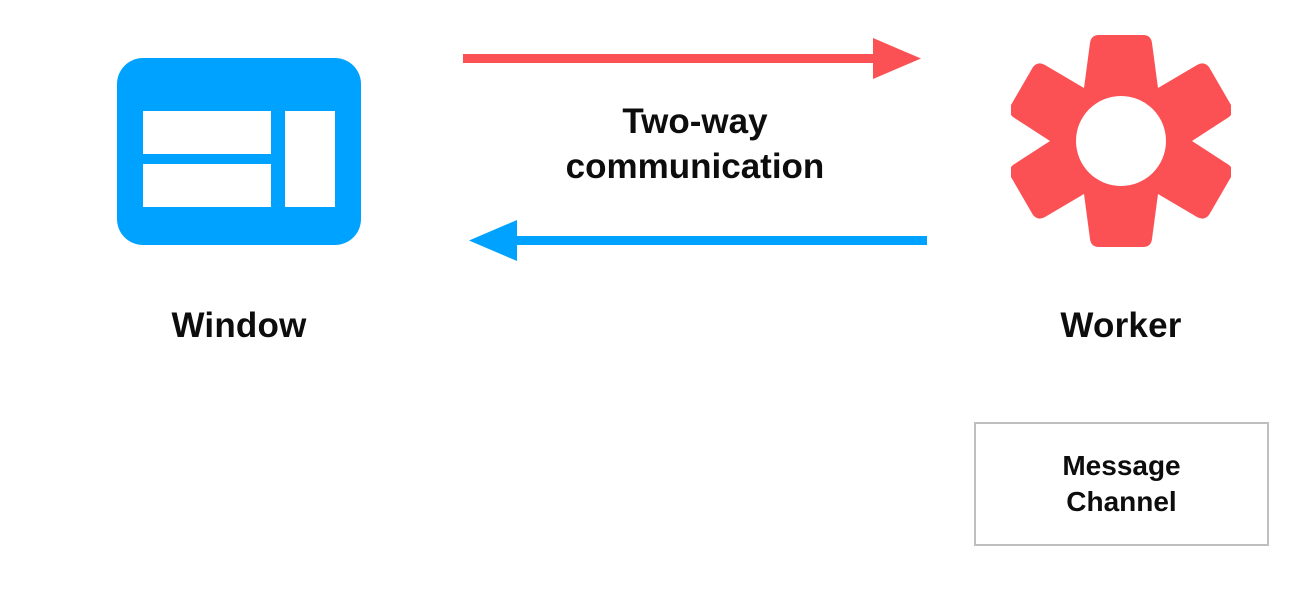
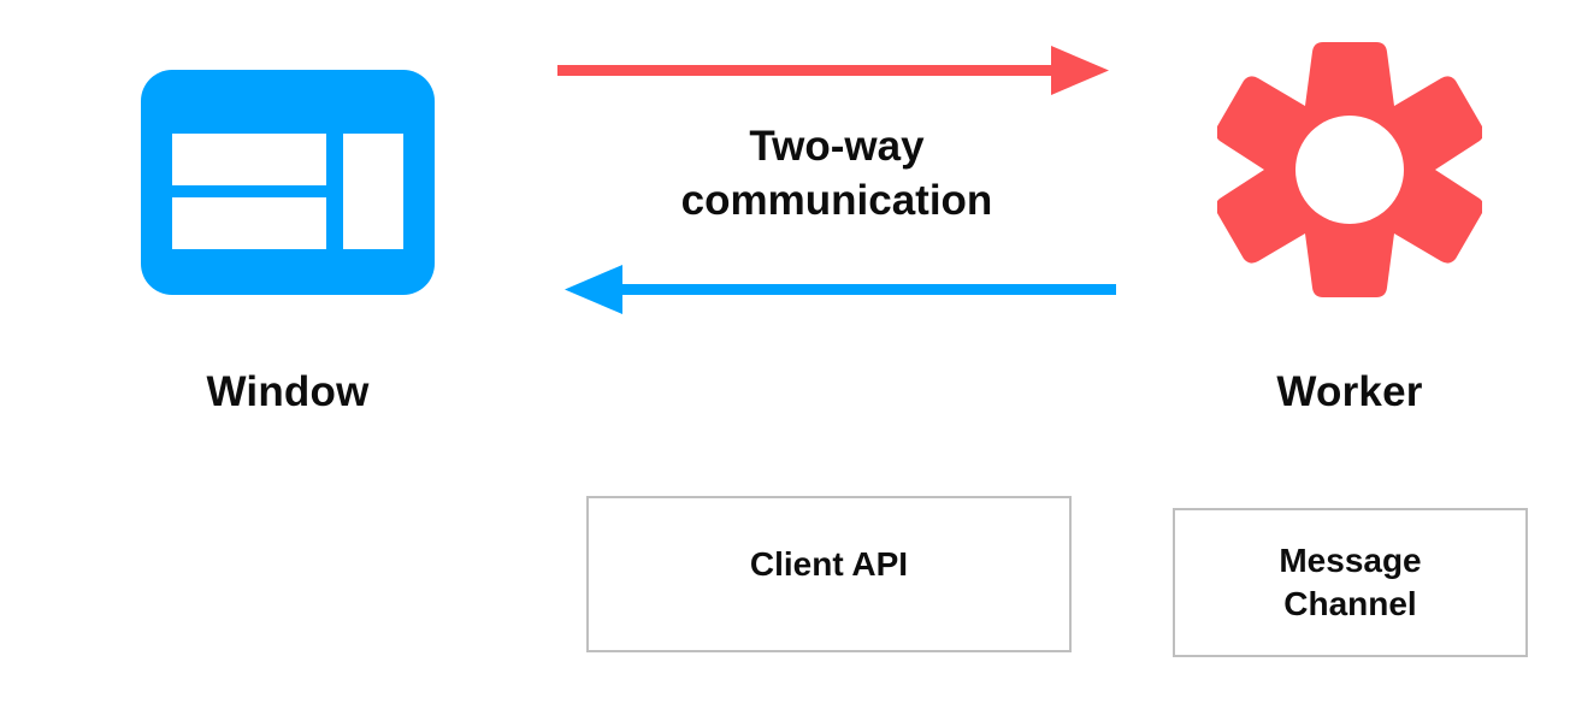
  Window
  Worker
  Two-way
  communication
+ Client API
  Message
  Channel
